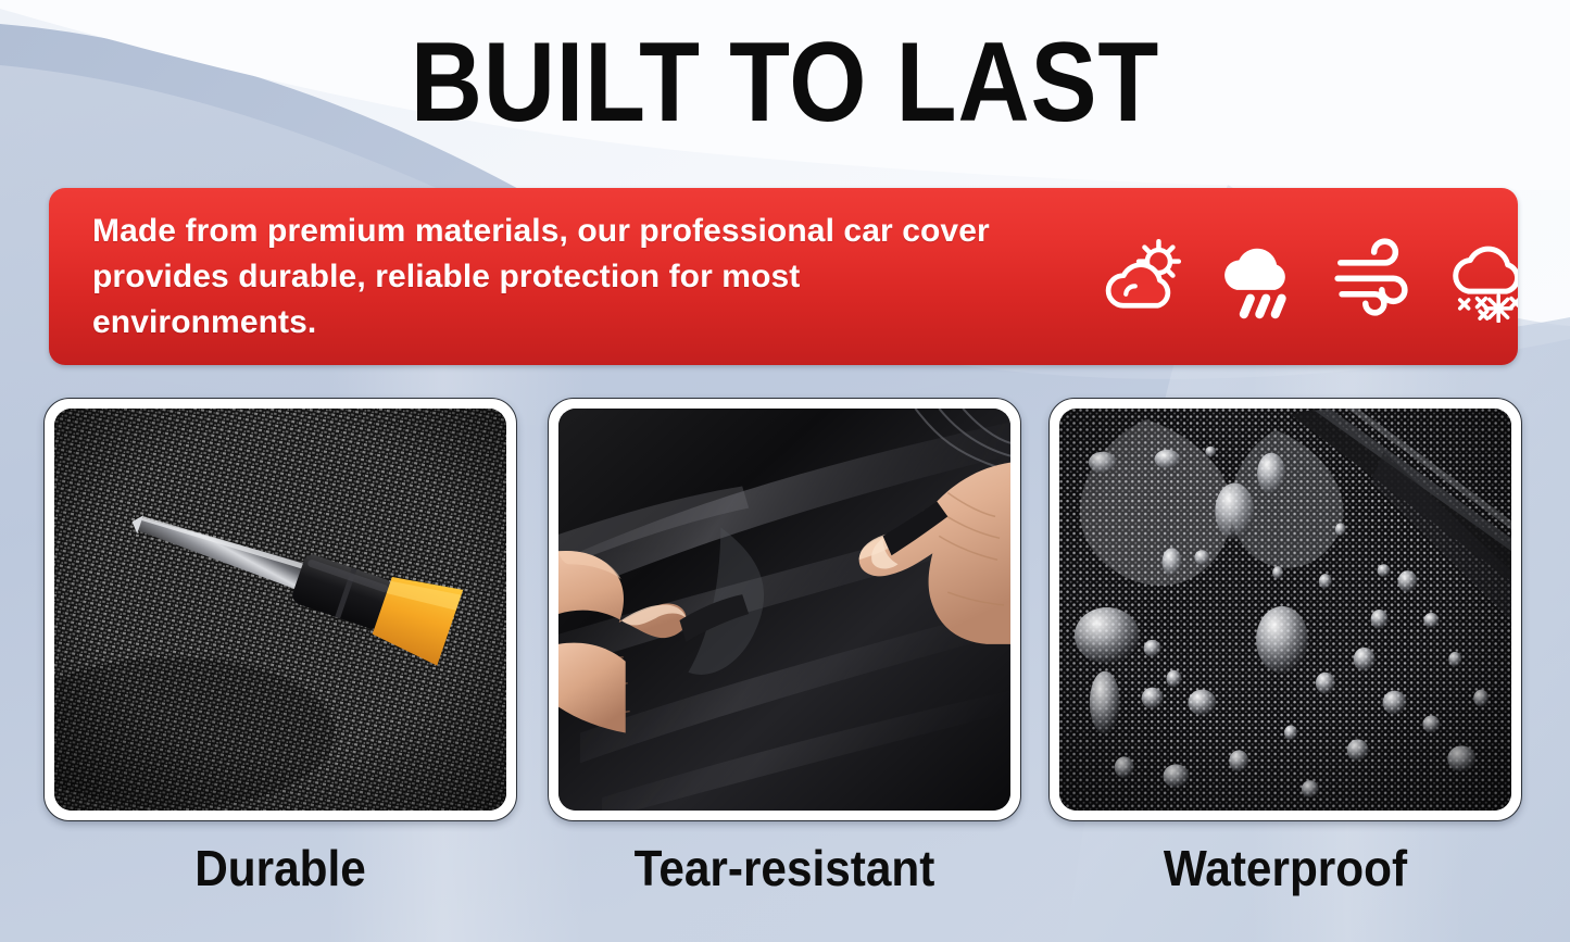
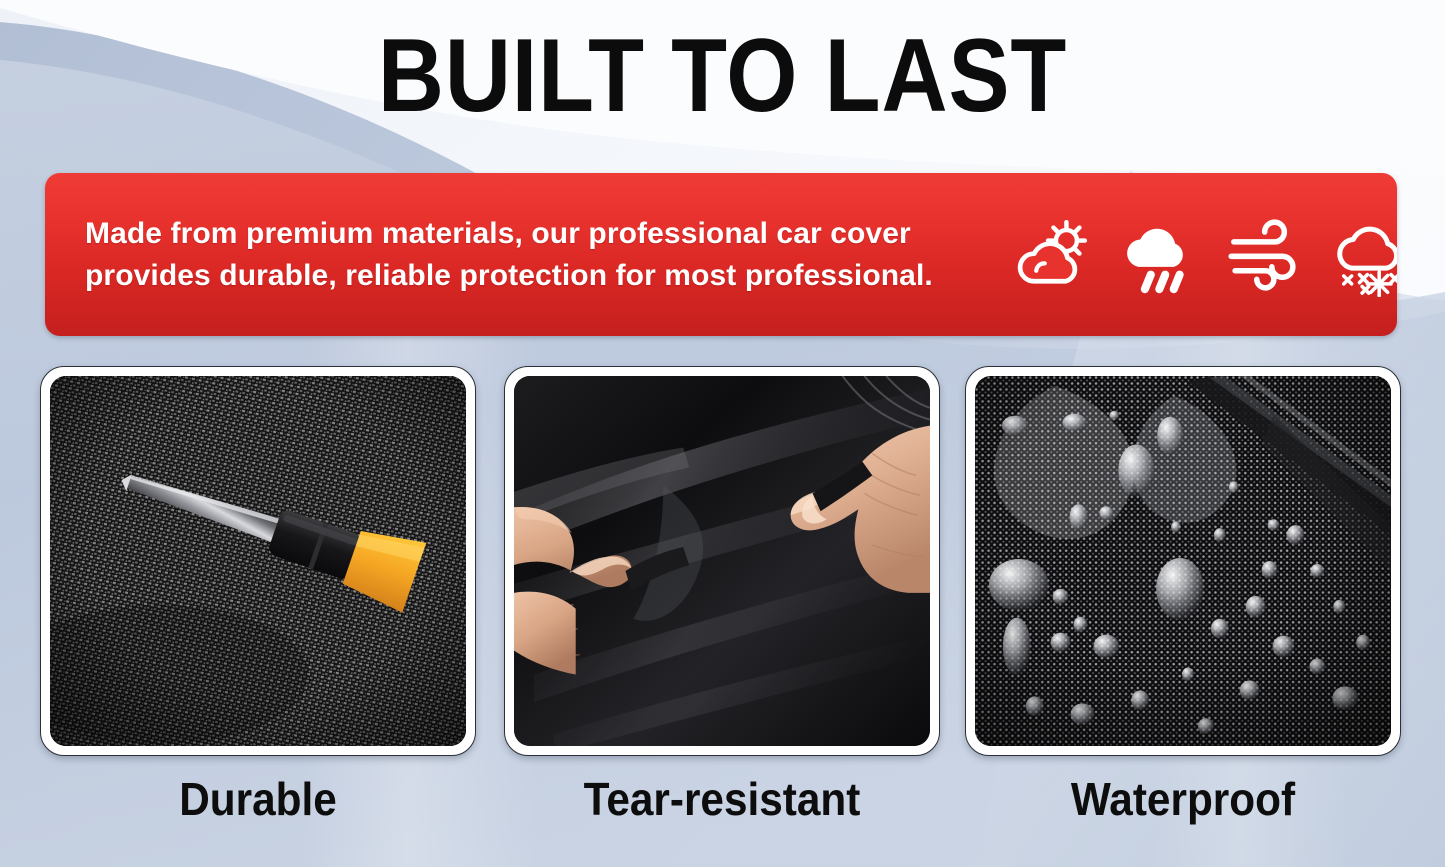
  BUILT TO LAST
- Made from premium materials, our professional car cover provides durable, reliable protection for most environments.
+ Made from premium materials, our professional car cover provides durable, reliable protection for most professional.
  Durable
  Tear-resistant
  Waterproof
